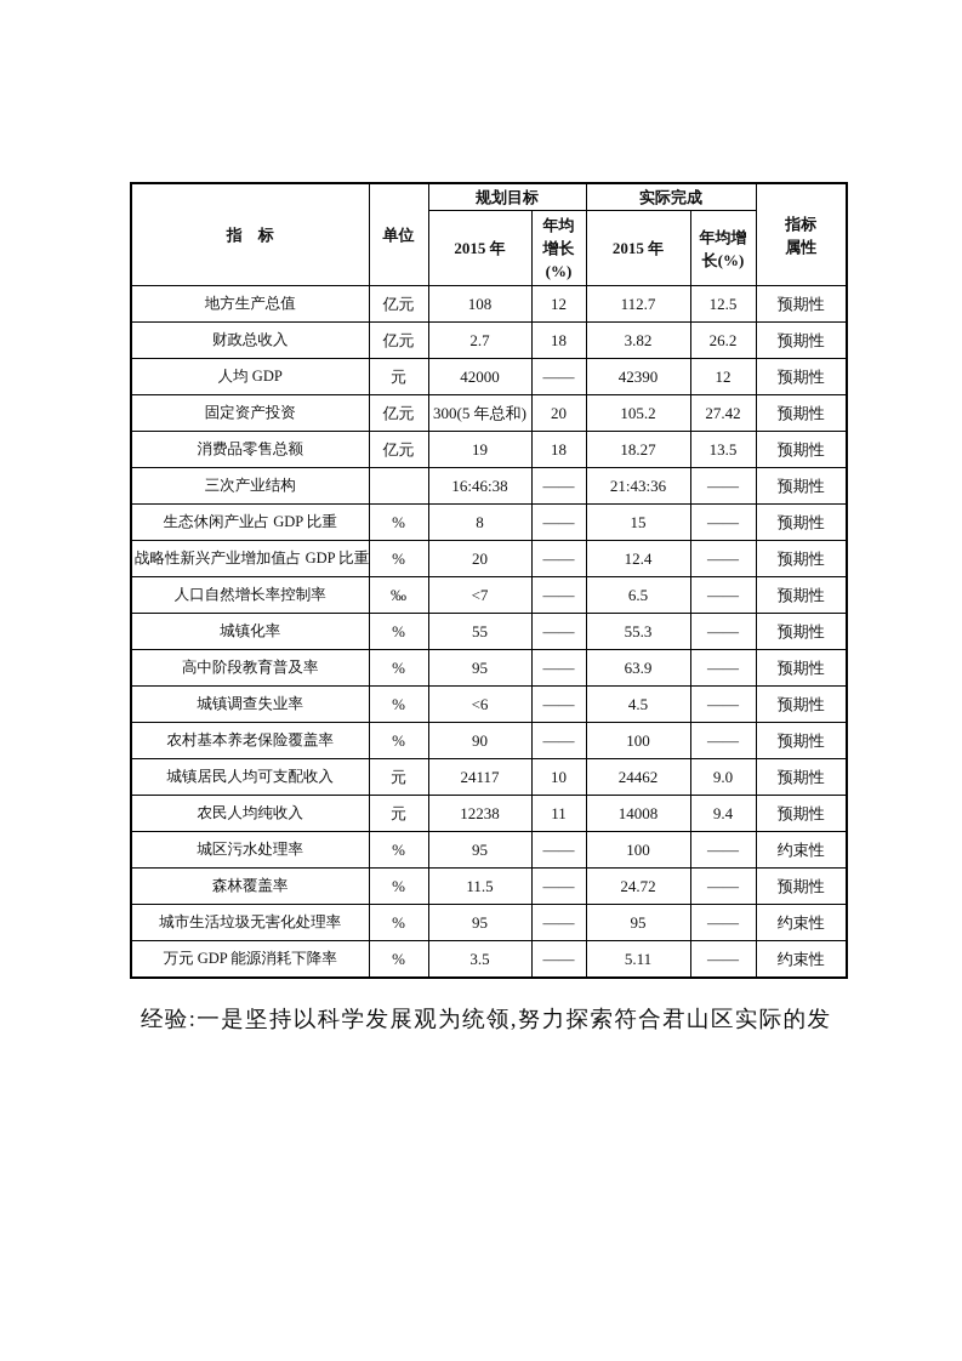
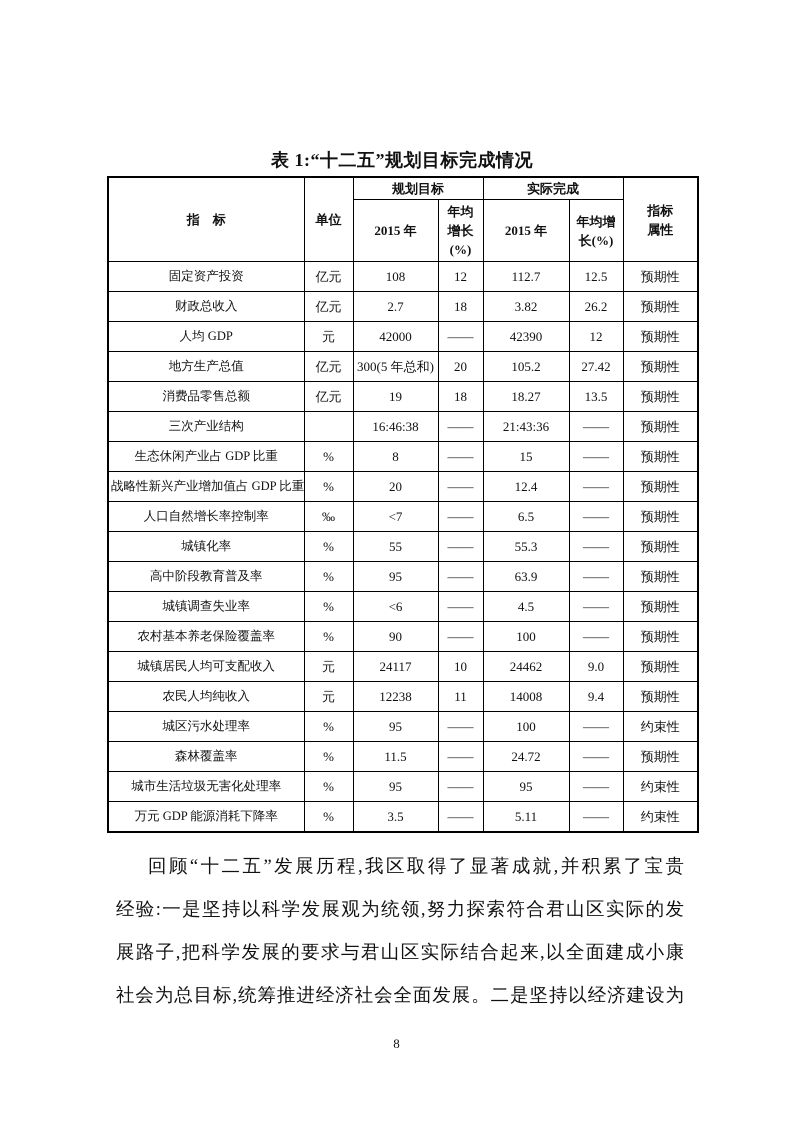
+ 表 1:“十二五”规划目标完成情况
  指 标	单位	规划目标	实际完成	指标 属性
  2015 年	年均 增长 (%)	2015 年	年均增 长(%)
- 地方生产总值	亿元	108	12	112.7	12.5	预期性
+ 固定资产投资	亿元	108	12	112.7	12.5	预期性
  财政总收入	亿元	2.7	18	3.82	26.2	预期性
  人均 GDP	元	42000	——	42390	12	预期性
- 固定资产投资	亿元	300(5 年总和)	20	105.2	27.42	预期性
+ 地方生产总值	亿元	300(5 年总和)	20	105.2	27.42	预期性
  消费品零售总额	亿元	19	18	18.27	13.5	预期性
  三次产业结构		16:46:38	——	21:43:36	——	预期性
  生态休闲产业占 GDP 比重	%	8	——	15	——	预期性
  战略性新兴产业增加值占 GDP 比重	%	20	——	12.4	——	预期性
  人口自然增长率控制率	‰	<7	——	6.5	——	预期性
  城镇化率	%	55	——	55.3	——	预期性
  高中阶段教育普及率	%	95	——	63.9	——	预期性
  城镇调查失业率	%	<6	——	4.5	——	预期性
  农村基本养老保险覆盖率	%	90	——	100	——	预期性
  城镇居民人均可支配收入	元	24117	10	24462	9.0	预期性
  农民人均纯收入	元	12238	11	14008	9.4	预期性
  城区污水处理率	%	95	——	100	——	约束性
  森林覆盖率	%	11.5	——	24.72	——	预期性
  城市生活垃圾无害化处理率	%	95	——	95	——	约束性
  万元 GDP 能源消耗下降率	%	3.5	——	5.11	——	约束性
+ 回顾“十二五”发展历程,我区取得了显著成就,并积累了宝贵
  经验:一是坚持以科学发展观为统领,努力探索符合君山区实际的发
+ 展路子,把科学发展的要求与君山区实际结合起来,以全面建成小康
+ 社会为总目标,统筹推进经济社会全面发展。二是坚持以经济建设为
+ 8
